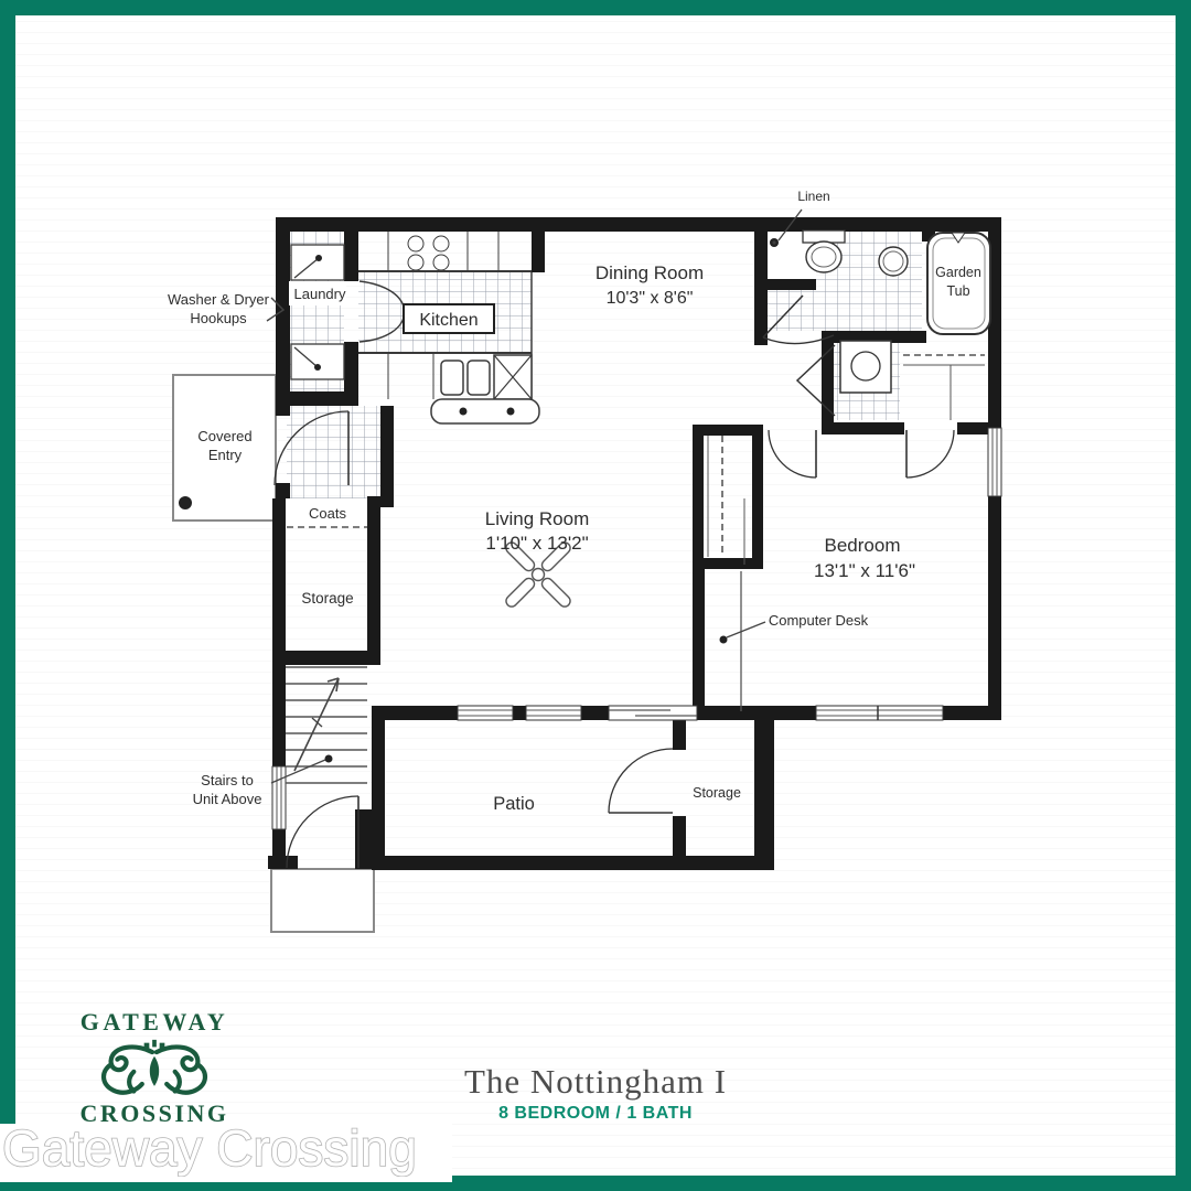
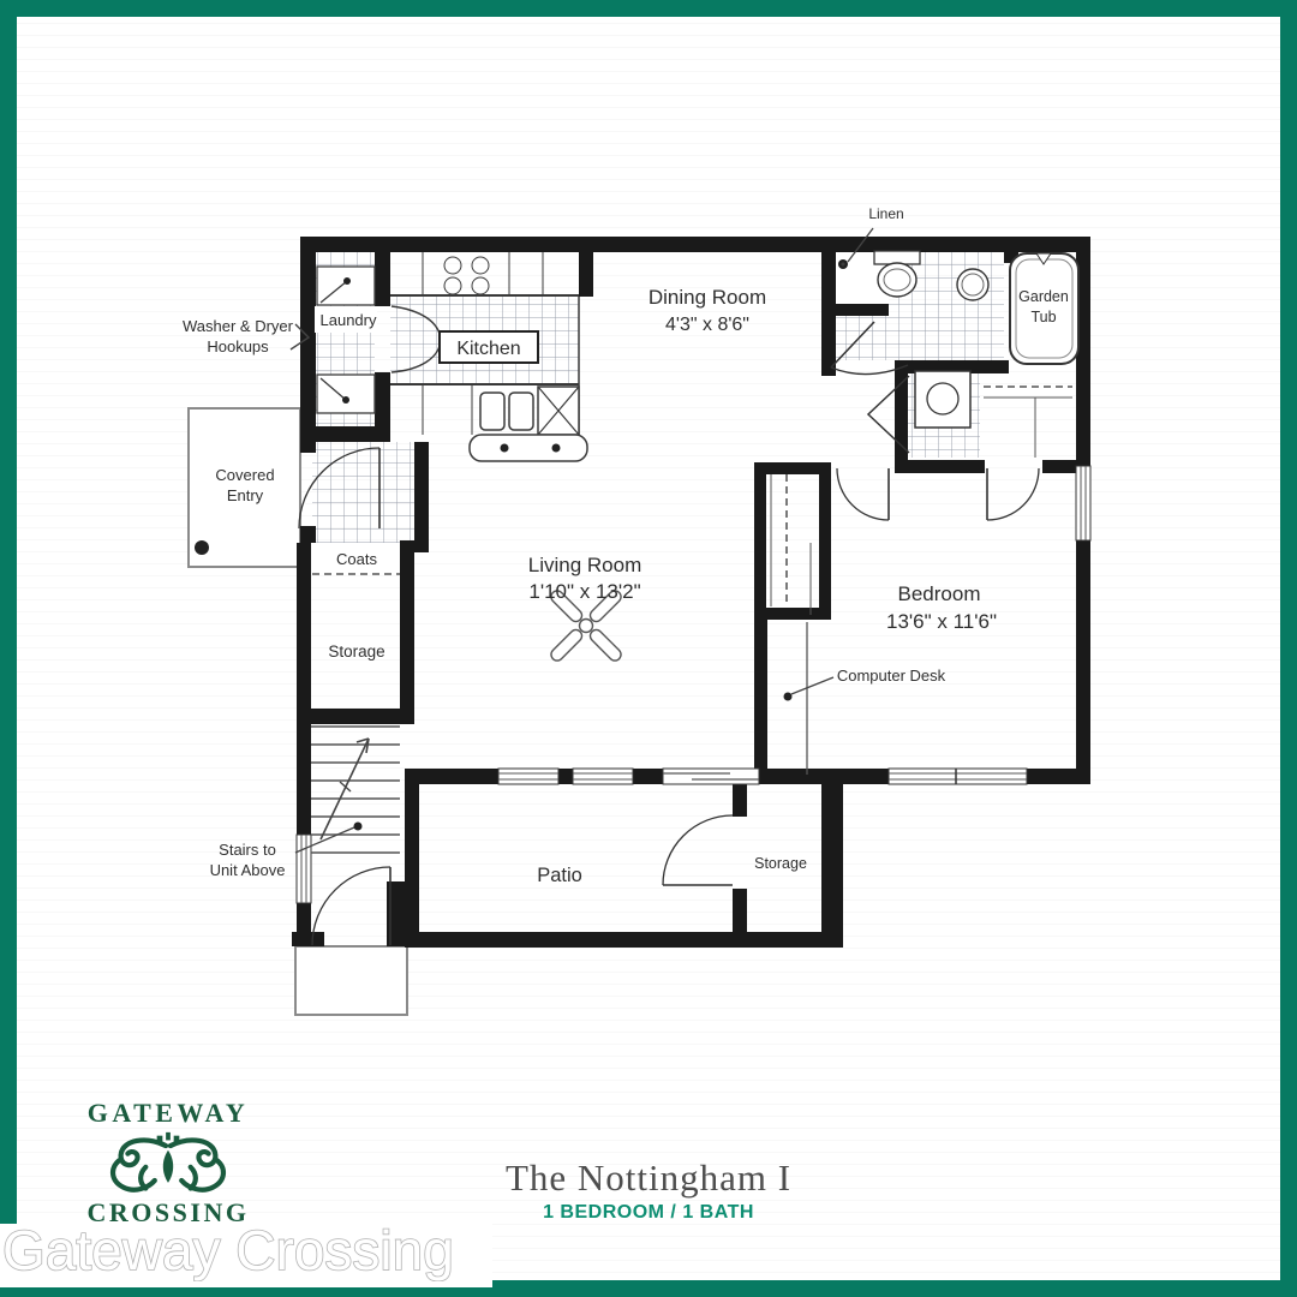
  Washer & Dryer
  Hookups
  Laundry
  Kitchen
  Dining Room
- 10'3" x 8'6"
+ 4'3" x 8'6"
  Linen
  Garden
  Tub
  Covered
  Entry
  Coats
  Storage
  Living Room
  1'10" x 13'2"
  Bedroom
- 13'1" x 11'6"
+ 13'6" x 11'6"
  Computer Desk
  Stairs to
  Unit Above
  Patio
  Storage
  GATEWAY
  CROSSING
  The Nottingham I
- 8 BEDROOM / 1 BATH
+ 1 BEDROOM / 1 BATH
  Gateway Crossing
